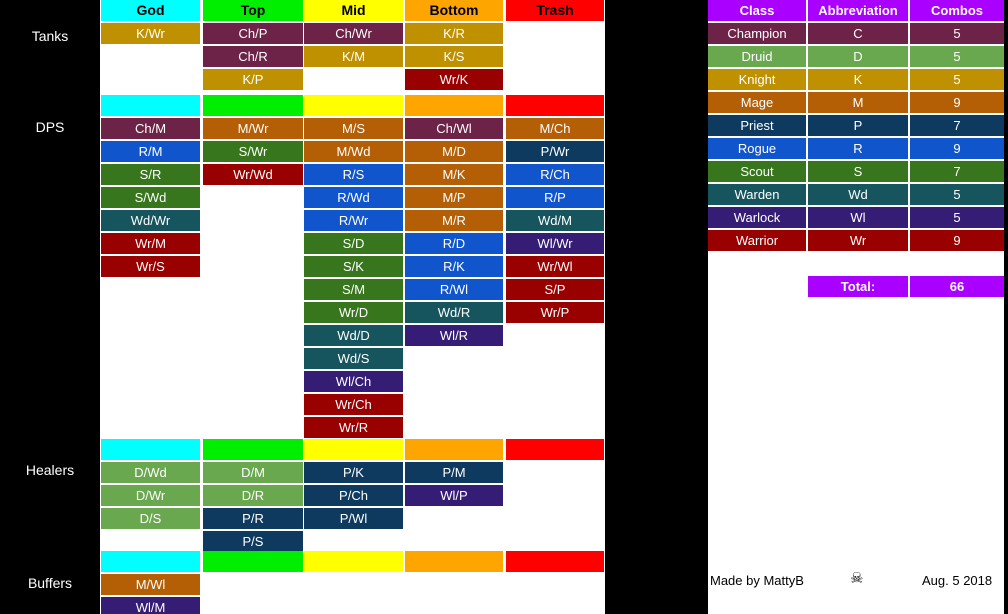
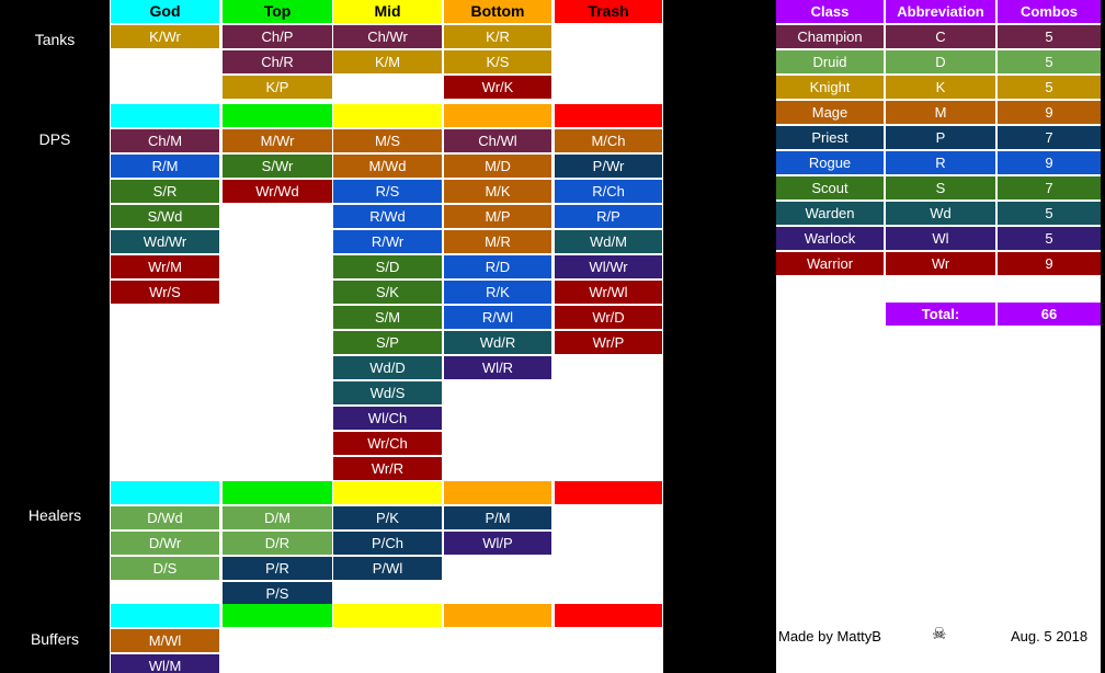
  Tanks
  DPS
  Healers
  Buffers
  God
  Top
  Mid
  Bottom
  Trash
  K/Wr
  Ch/P
  Ch/R
  K/P
  Ch/Wr
  K/M
  K/R
  K/S
  Wr/K
  Ch/M
  R/M
  S/R
  S/Wd
  Wd/Wr
  Wr/M
  Wr/S
  M/Wr
  S/Wr
  Wr/Wd
  M/S
  M/Wd
  R/S
  R/Wd
  R/Wr
  S/D
  S/K
  S/M
- Wr/D
+ S/P
  Wd/D
  Wd/S
  Wl/Ch
  Wr/Ch
  Wr/R
  Ch/Wl
  M/D
  M/K
  M/P
  M/R
  R/D
  R/K
  R/Wl
  Wd/R
  Wl/R
  M/Ch
  P/Wr
  R/Ch
  R/P
  Wd/M
  Wl/Wr
  Wr/Wl
- S/P
+ Wr/D
  Wr/P
  D/Wd
  D/Wr
  D/S
  D/M
  D/R
  P/R
  P/S
  P/K
  P/Ch
  P/Wl
  P/M
  Wl/P
  M/Wl
  Wl/M
  Class
  Abbreviation
  Combos
  Champion
  C
  5
  Druid
  D
  5
  Knight
  K
  5
  Mage
  M
  9
  Priest
  P
  7
  Rogue
  R
  9
  Scout
  S
  7
  Warden
  Wd
  5
  Warlock
  Wl
  5
  Warrior
  Wr
  9
  Total:
  66
  Made by MattyB
  ☠
  Aug. 5 2018
